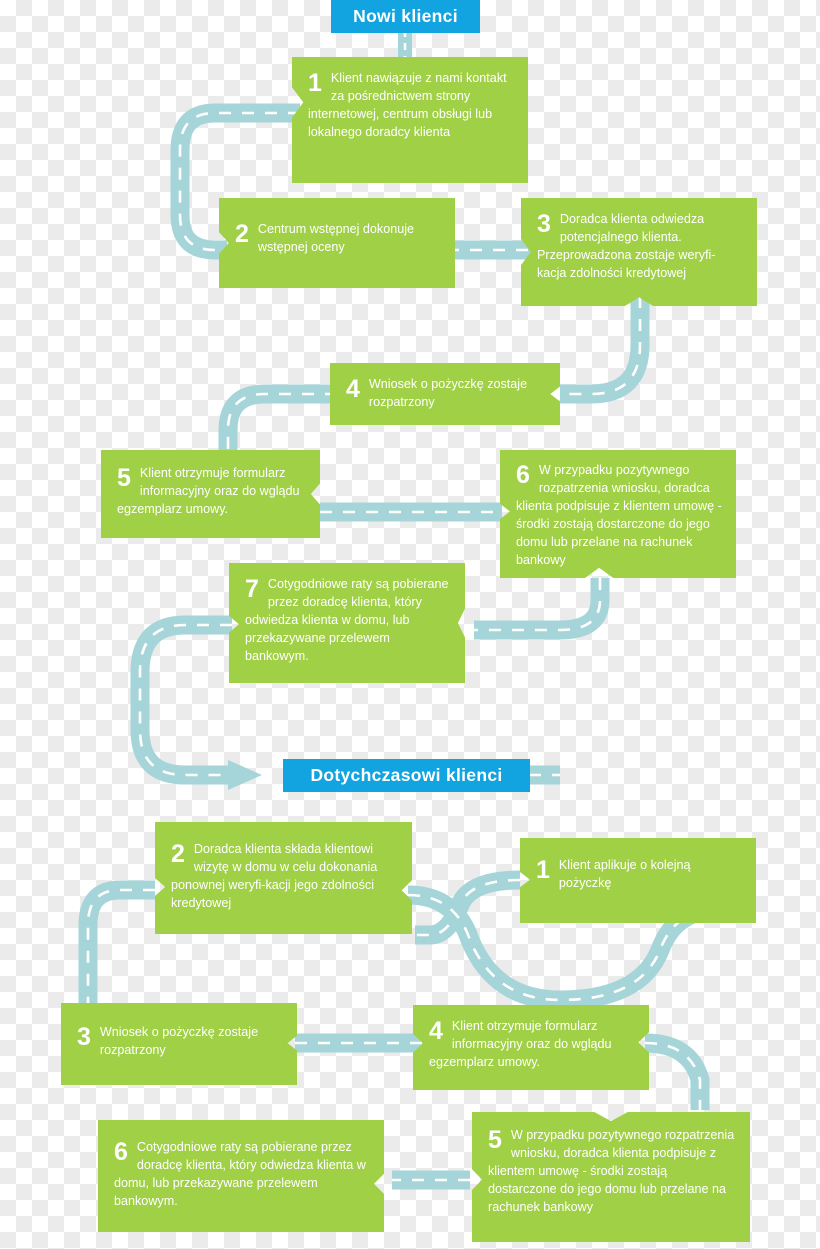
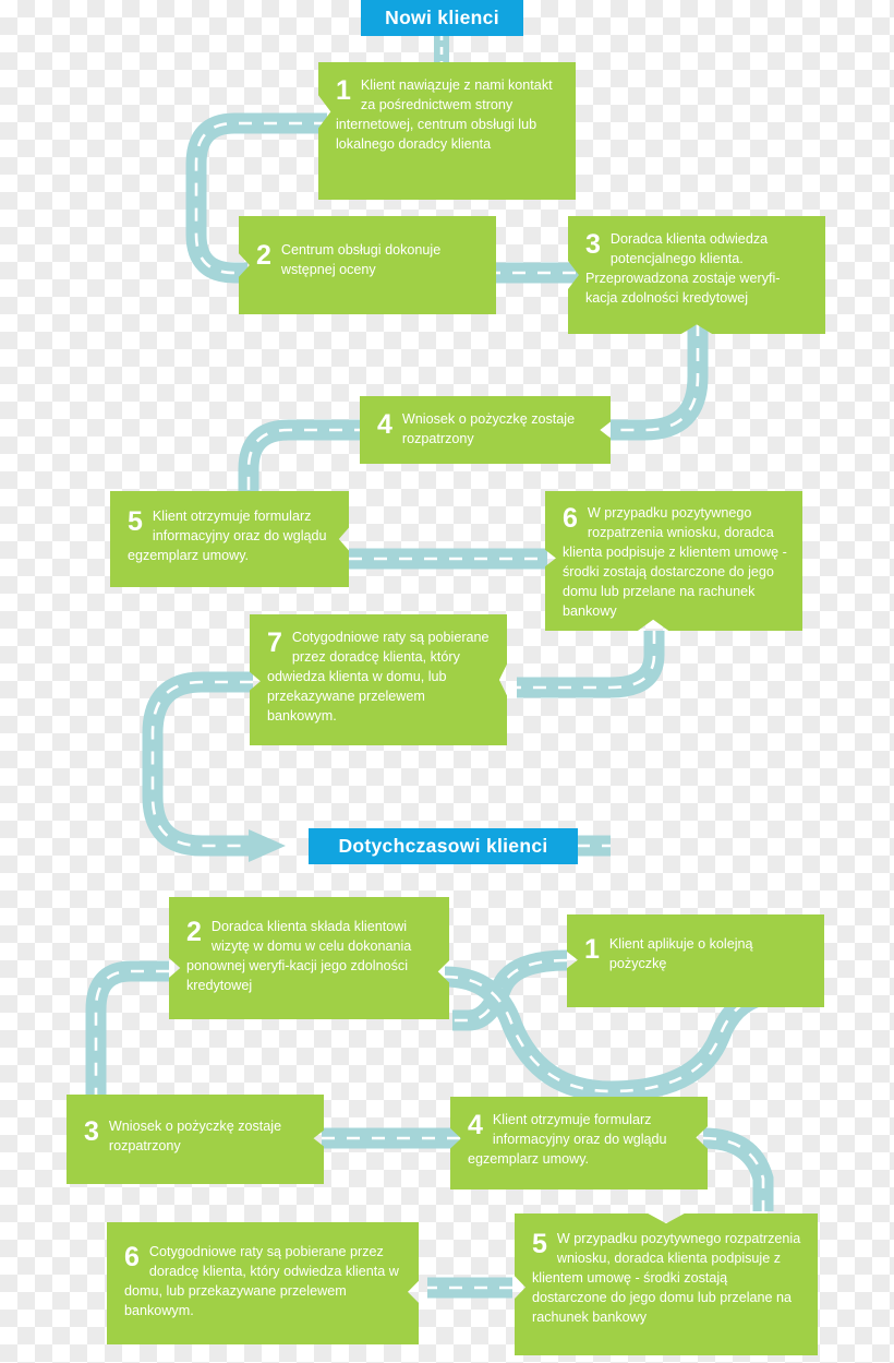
  Nowi klienci
  1
  Klient nawiązuje z nami kontakt za pośrednictwem strony internetowej, centrum obsługi lub lokalnego doradcy klienta
  2
- Centrum wstępnej dokonuje wstępnej oceny
+ Centrum obsługi dokonuje wstępnej oceny
  3
  Doradca klienta odwiedza potencjalnego klienta. Przeprowadzona zostaje weryfi-kacja zdolności kredytowej
  4
  Wniosek o pożyczkę zostaje rozpatrzony
  5
  Klient otrzymuje formularz informacyjny oraz do wglądu egzemplarz umowy.
  6
  W przypadku pozytywnego rozpatrzenia wniosku, doradca klienta podpisuje z klientem umowę - środki zostają dostarczone do jego domu lub przelane na rachunek bankowy
  7
  Cotygodniowe raty są pobierane przez doradcę klienta, który odwiedza klienta w domu, lub przekazywane przelewem bankowym.
  Dotychczasowi klienci
  1
  Klient aplikuje o kolejną pożyczkę
  2
  Doradca klienta składa klientowi wizytę w domu w celu dokonania ponownej weryfi-kacji jego zdolności kredytowej
  3
  Wniosek o pożyczkę zostaje rozpatrzony
  4
  Klient otrzymuje formularz informacyjny oraz do wglądu egzemplarz umowy.
  5
  W przypadku pozytywnego rozpatrzenia wniosku, doradca klienta podpisuje z klientem umowę - środki zostają dostarczone do jego domu lub przelane na rachunek bankowy
  6
  Cotygodniowe raty są pobierane przez doradcę klienta, który odwiedza klienta w domu, lub przekazywane przelewem bankowym.
